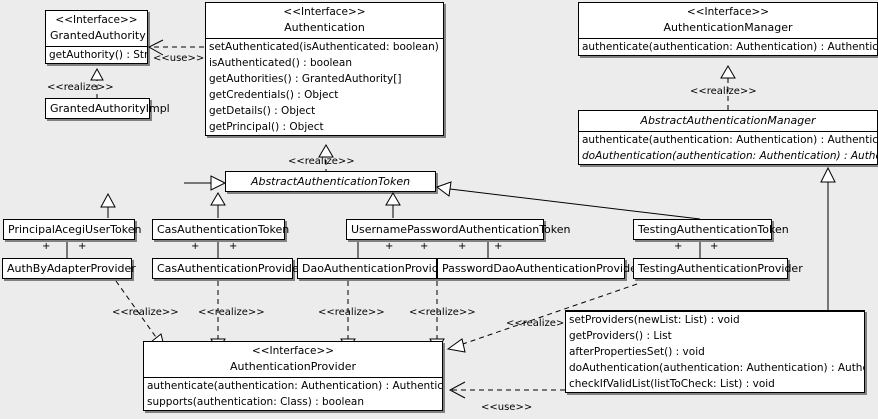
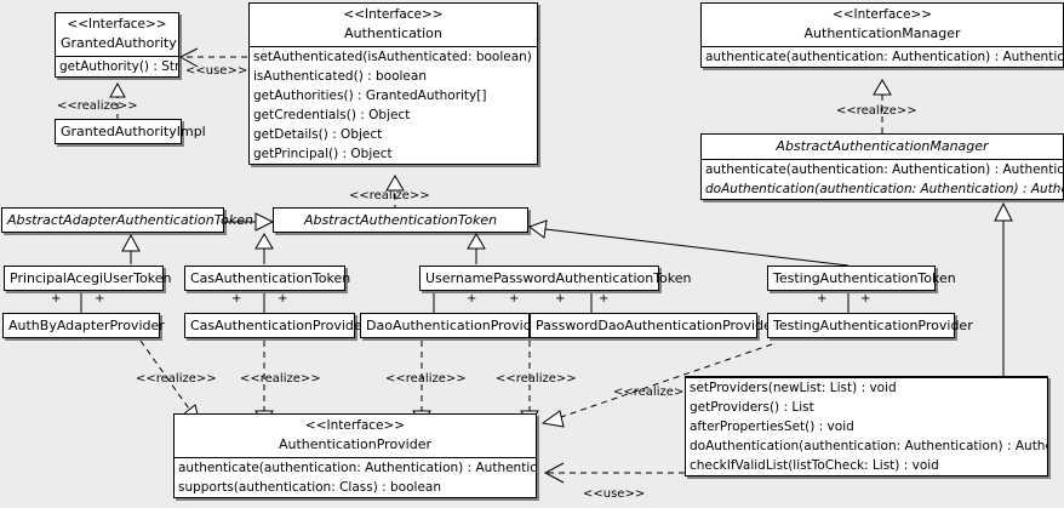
  <<Interface>>
  GrantedAuthority
  getAuthority() : Str
  GrantedAuthorityImpl
  <<Interface>>
  Authentication
  setAuthenticated(isAuthenticated: boolean)
  isAuthenticated() : boolean
  getAuthorities() : GrantedAuthority[]
  getCredentials() : Object
  getDetails() : Object
  getPrincipal() : Object
  <<Interface>>
  AuthenticationManager
  authenticate(authentication: Authentication) : Authentic
  AbstractAuthenticationManager
  authenticate(authentication: Authentication) : Authentic
  doAuthentication(authentication: Authentication) : Auth
+ AbstractAdapterAuthenticationToken
  AbstractAuthenticationToken
  PrincipalAcegiUserToken
  CasAuthenticationToken
  UsernamePasswordAuthenticationToken
  TestingAuthenticationToken
  +
  +
  +
  +
  +
  +
  +
  +
  +
  +
  AuthByAdapterProvider
  CasAuthenticationProvide
  DaoAuthenticationProvid
  PasswordDaoAuthenticationProvid
  TestingAuthenticationProvider
  <<Interface>>
  AuthenticationProvider
  authenticate(authentication: Authentication) : Authentic
  supports(authentication: Class) : boolean
  setProviders(newList: List) : void
  getProviders() : List
  afterPropertiesSet() : void
  doAuthentication(authentication: Authentication) : Auth
  checkIfValidList(listToCheck: List) : void
  <<use>>
  <<realize>>
  <<realize>>
  <<realize>>
  <<realize>>
  <<realize>>
  <<realize>>
  <<realize>>
  <<realize>
  <<use>>
